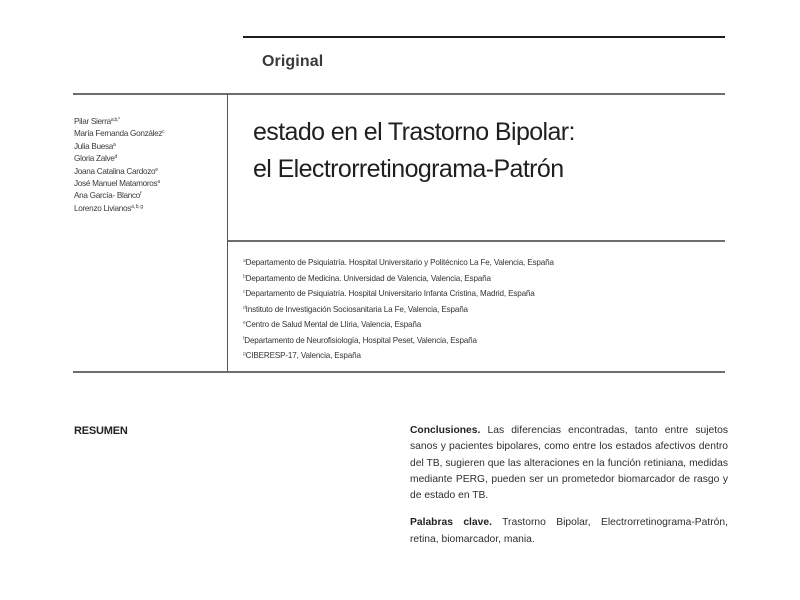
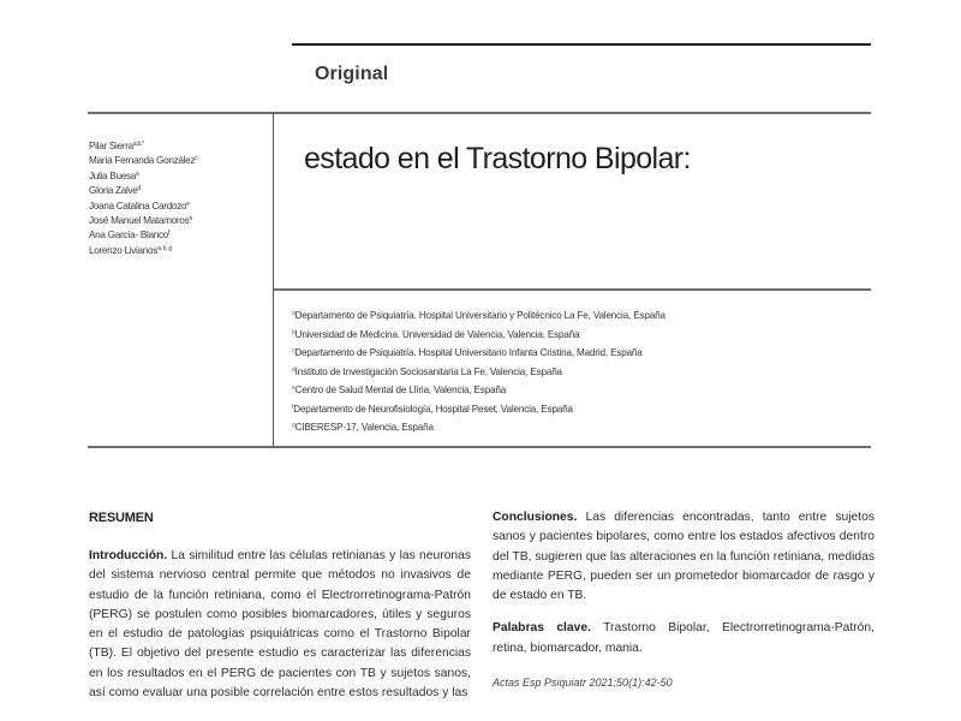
  Original
  María Fernanda González
  Julia Buesa
  Gloria Zalve
  Joana Catalina Cardozo
  José Manuel Matamoros
  Ana García- Blanco
  Lorenzo Livianos
  estado en el Trastorno Bipolar:
- el Electrorretinograma-Patrón
  Departamento de Psiquiatría. Hospital Universitario y Politécnico La Fe, Valencia, España
- Departamento de Medicina. Universidad de Valencia, Valencia, España
+ Universidad de Medicina. Universidad de Valencia, Valencia, España
  Departamento de Psiquiatría. Hospital Universitario Infanta Cristina, Madrid, España
  Instituto de Investigación Sociosanitaria La Fe, Valencia, España
  Centro de Salud Mental de Llíria, Valencia, España
  Departamento de Neurofisiología, Hospital Peset, Valencia, España
  CIBERESP-17, Valencia, España
  RESUMEN
+ Introducción. La similitud entre las células retinianas y las neuronas del sistema nervioso central permite que métodos no invasivos de estudio de la función retiniana, como el Electrorretinograma-Patrón (PERG) se postulen como posibles biomarcadores, útiles y seguros en el estudio de patologías psiquiátricas como el Trastorno Bipolar (TB). El objetivo del presente estudio es caracterizar las diferencias en los resultados en el PERG de pacientes con TB y sujetos sanos, así como evaluar una posible correlación entre estos resultados y las
  Conclusiones. Las diferencias encontradas, tanto entre sujetos sanos y pacientes bipolares, como entre los estados afectivos dentro del TB, sugieren que las alteraciones en la función retiniana, medidas mediante PERG, pueden ser un prometedor biomarcador de rasgo y de estado en TB.
  Palabras clave. Trastorno Bipolar, Electrorretinograma-Patrón, retina, biomarcador, mania.
+ Actas Esp Psiquiatr 2021;50(1):42-50
